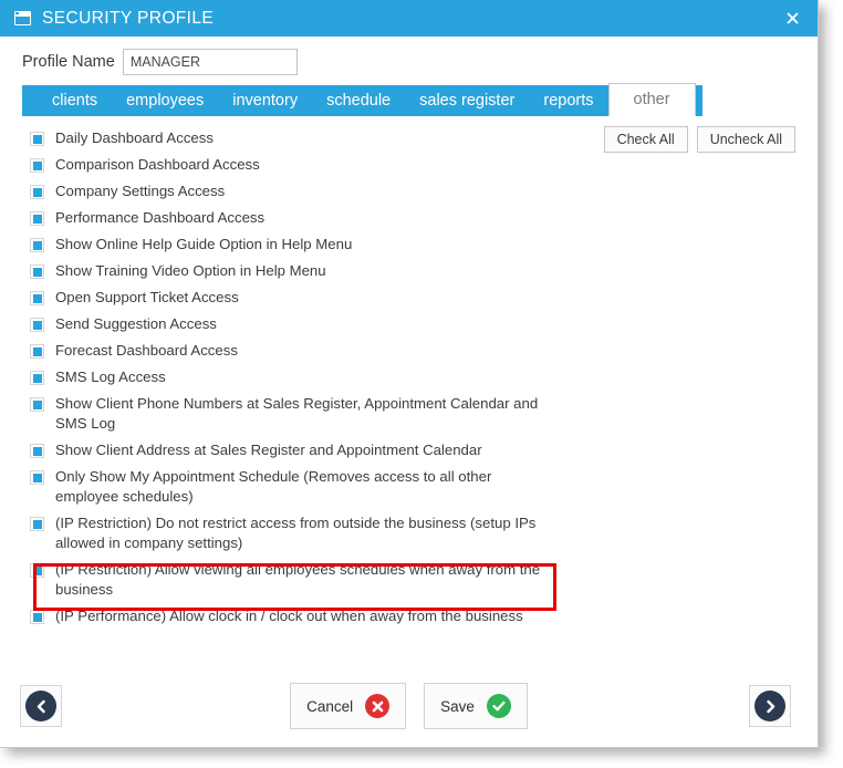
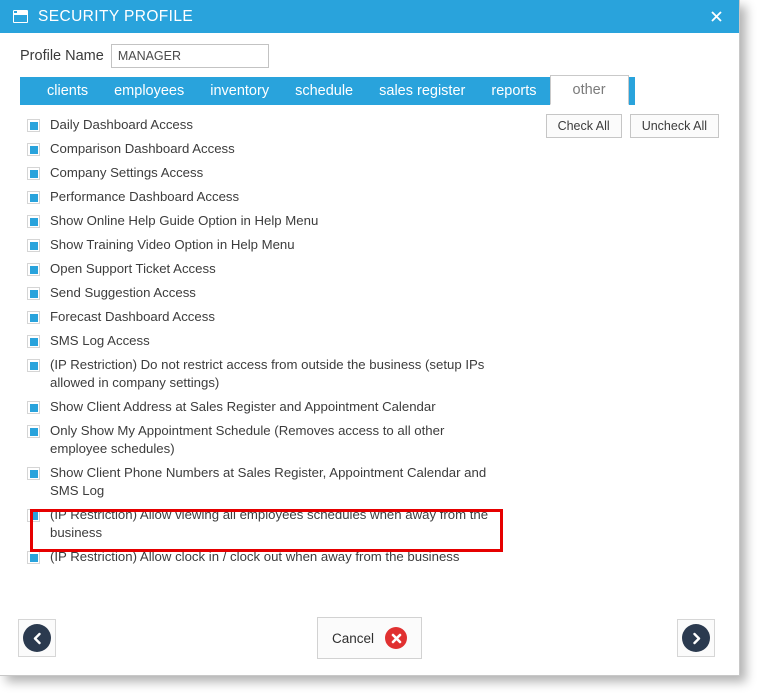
  SECURITY PROFILE
  Profile Name
  MANAGER
  clients
  employees
  inventory
  schedule
  sales register
  reports
  other
  Check All
  Uncheck All
  Daily Dashboard Access
  Comparison Dashboard Access
  Company Settings Access
  Performance Dashboard Access
  Show Online Help Guide Option in Help Menu
  Show Training Video Option in Help Menu
  Open Support Ticket Access
  Send Suggestion Access
  Forecast Dashboard Access
  SMS Log Access
- Show Client Phone Numbers at Sales Register, Appointment Calendar and SMS Log
+ (IP Restriction) Do not restrict access from outside the business (setup IPs allowed in company settings)
  Show Client Address at Sales Register and Appointment Calendar
  Only Show My Appointment Schedule (Removes access to all other employee schedules)
- (IP Restriction) Do not restrict access from outside the business (setup IPs allowed in company settings)
+ Show Client Phone Numbers at Sales Register, Appointment Calendar and SMS Log
  (IP Restriction) Allow viewing all employees schedules when away from the business
- (IP Performance) Allow clock in / clock out when away from the business
+ (IP Restriction) Allow clock in / clock out when away from the business
  Cancel
- Save
